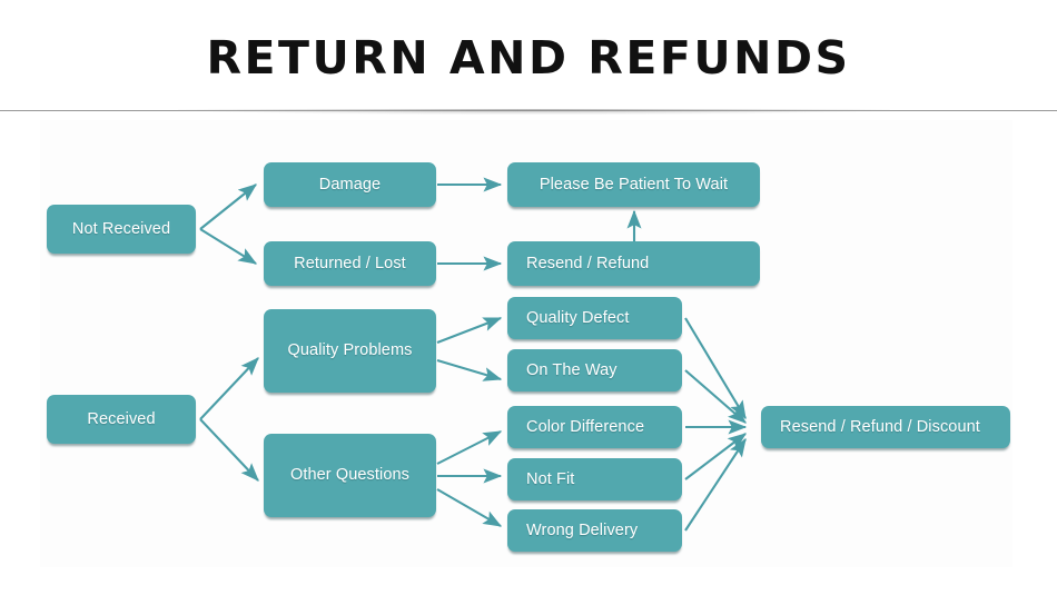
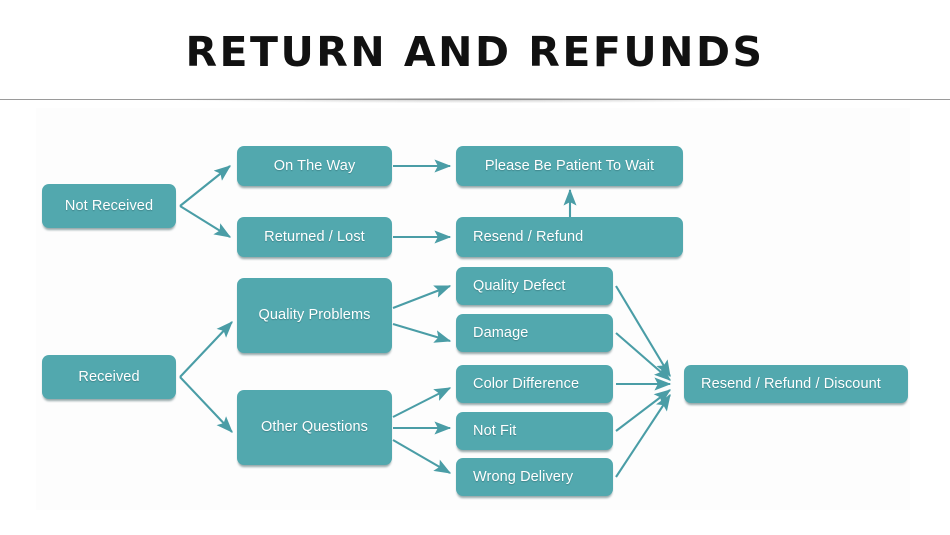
  RETURN AND REFUNDS
  Not Received
- Damage
+ On The Way
  Returned / Lost
  Please Be Patient To Wait
  Resend / Refund
  Received
  Quality Problems
  Other Questions
  Quality Defect
- On The Way
+ Damage
  Color Difference
  Not Fit
  Wrong Delivery
  Resend / Refund / Discount
